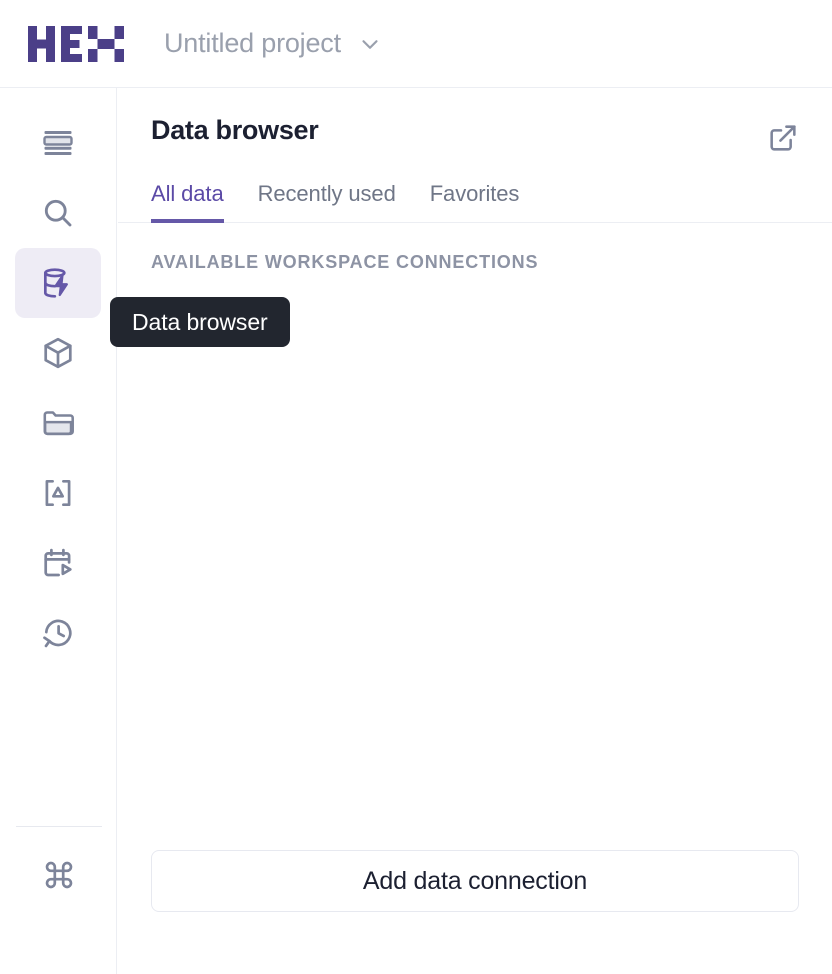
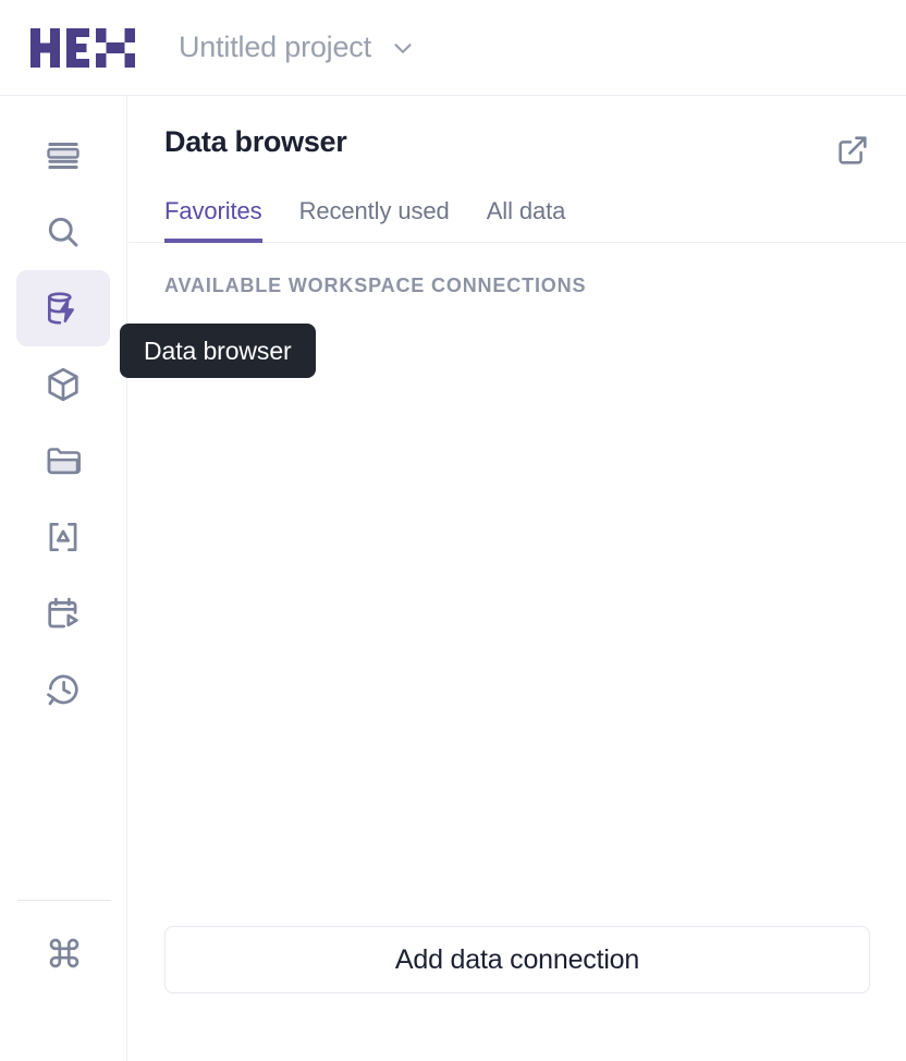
  Untitled project
  Data browser
- All data
+ Favorites
  Recently used
- Favorites
+ All data
  AVAILABLE WORKSPACE CONNECTIONS
  Add data connection
  Data browser
